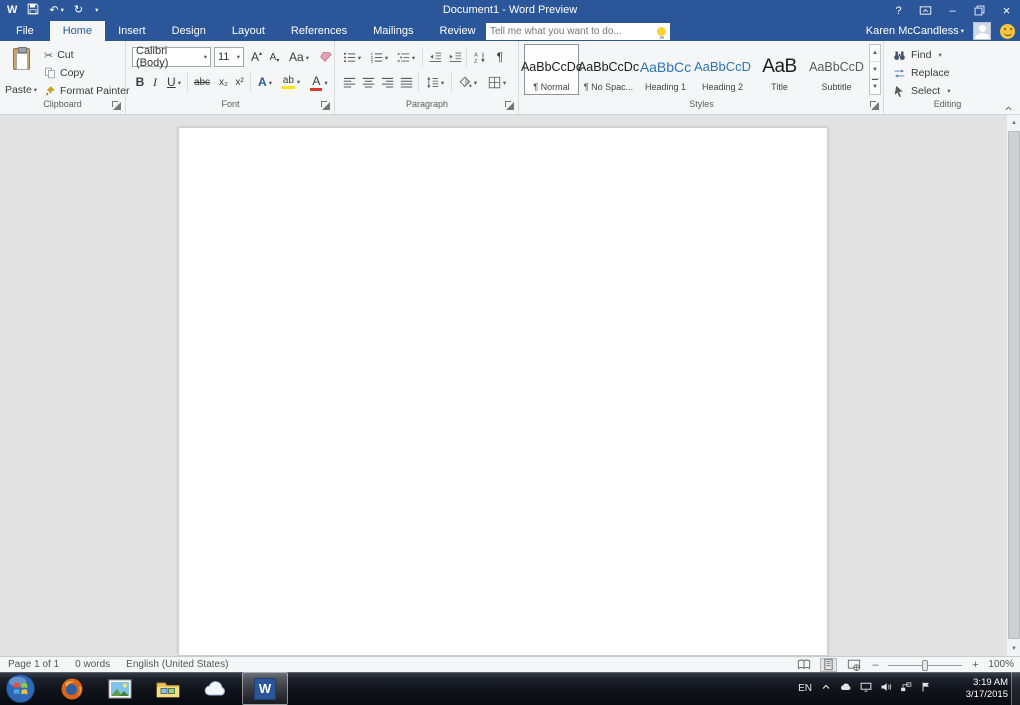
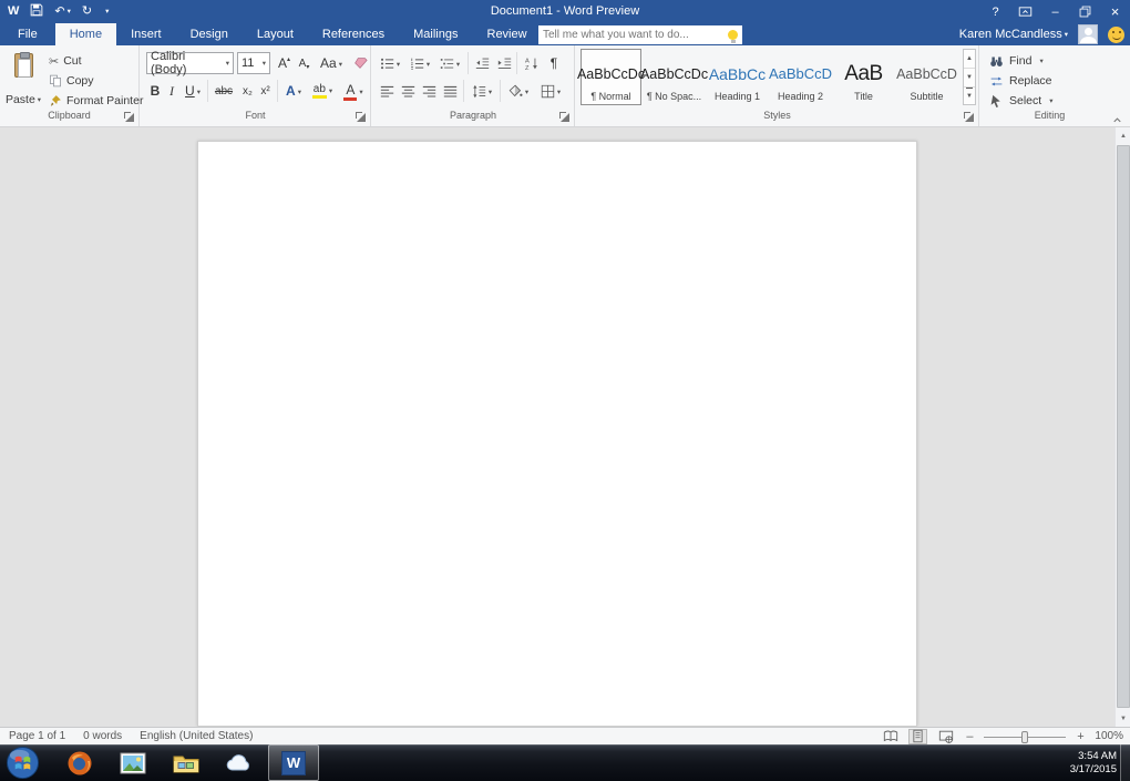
  W
  ↶
  ↻
  Document1 - Word Preview
  ?
  –
  ×
  File
  Home
  Insert
  Design
  Layout
  References
  Mailings
  Review
  Tell me what you want to do...
  Karen McCandless
  Paste
  ✂
  Cut
  Copy
  Format Painter
  Clipboard
  Calibri (Body)
  11
  A
  A
  Aa
  B
  I
  U
  abc
  x₂
  x²
  A
  ab
  A
  Font
  ¶
  Paragraph
  AaBbCcDc
  ¶ Normal
  AaBbCcDc
  ¶ No Spac...
  AaBbCc
  Heading 1
  AaBbCcD
  Heading 2
  AaB
  Title
  AaBbCcD
  Subtitle
  Styles
  Find
  Replace
  Select
  Editing
  Page 1 of 1
  0 words
  English (United States)
  –
  +
  100%
  W
- EN
- 3:19 AM
+ 3:54 AM
  3/17/2015
